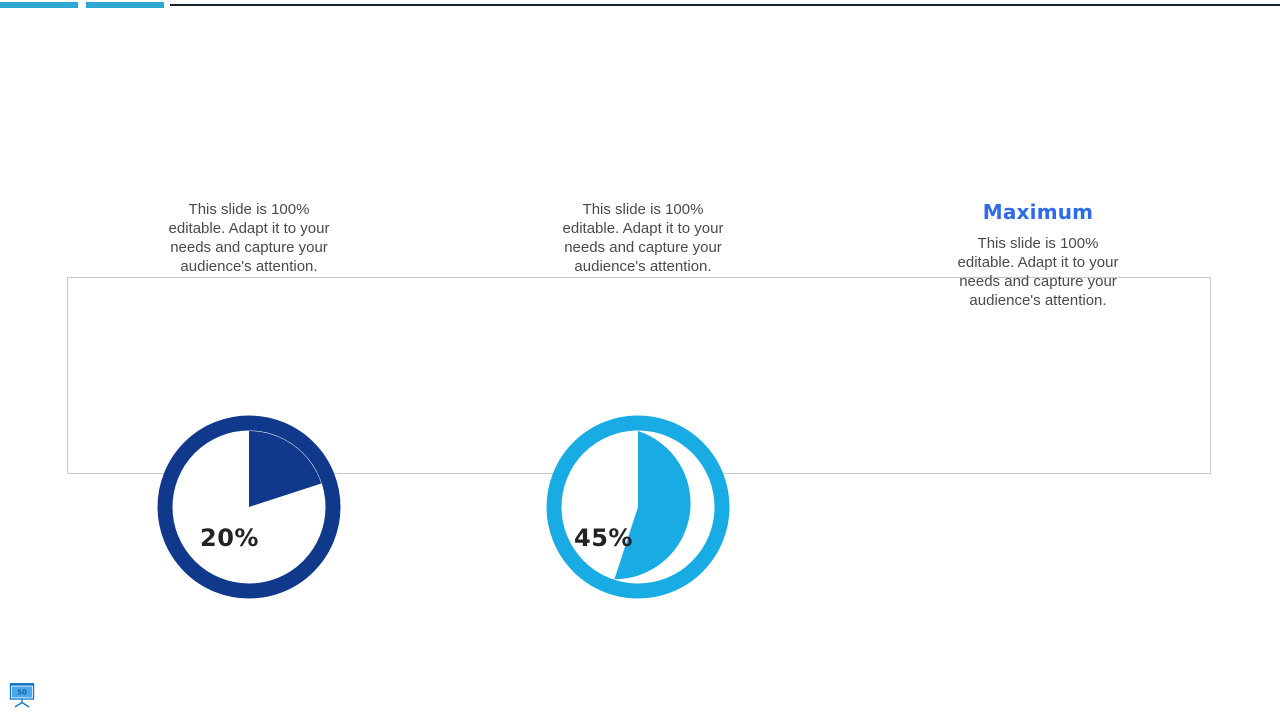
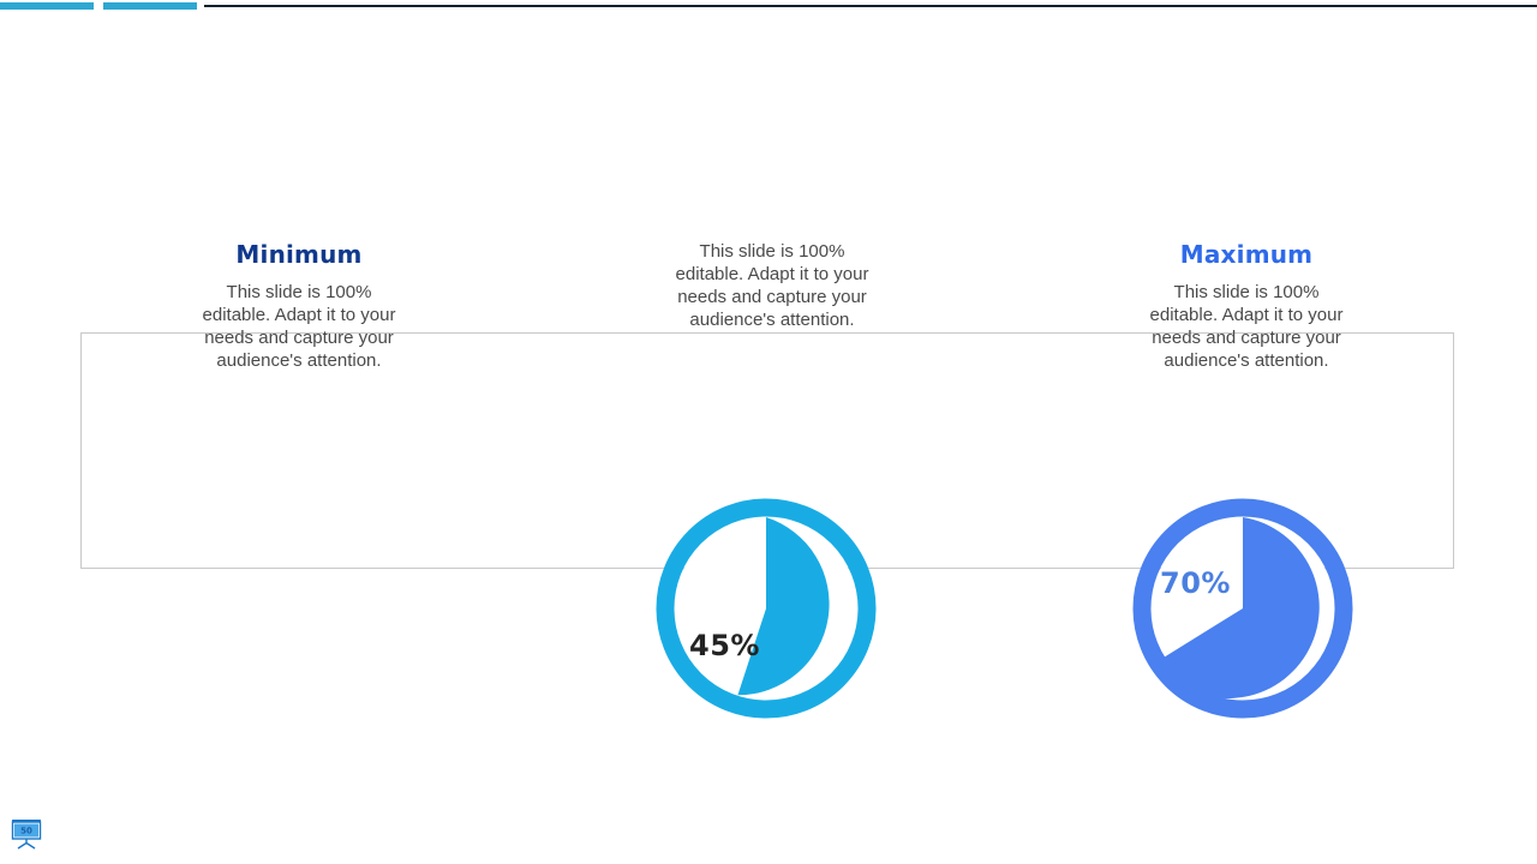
+ Minimum
  This slide is 100% editable. Adapt it to your needs and capture your audience's attention.
  This slide is 100% editable. Adapt it to your needs and capture your audience's attention.
  Maximum
  This slide is 100% editable. Adapt it to your needs and capture your audience's attention.
- 20%
  45%
+ 70%
  50
